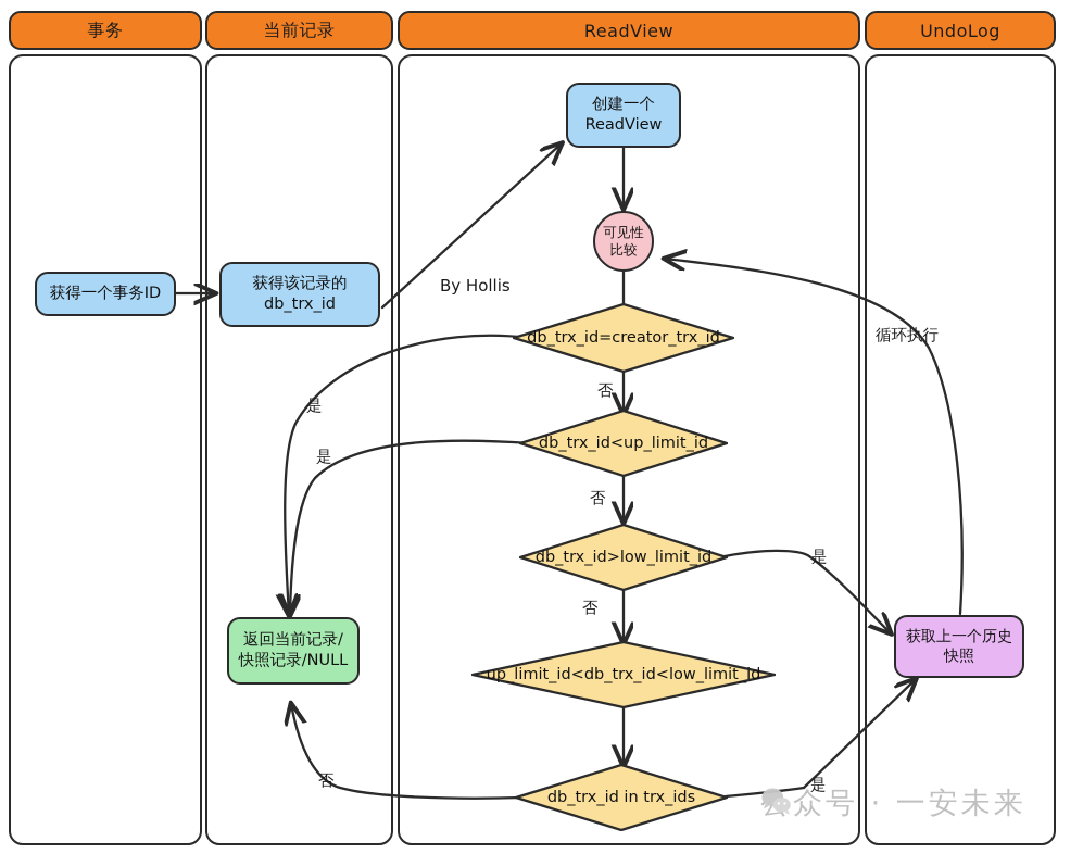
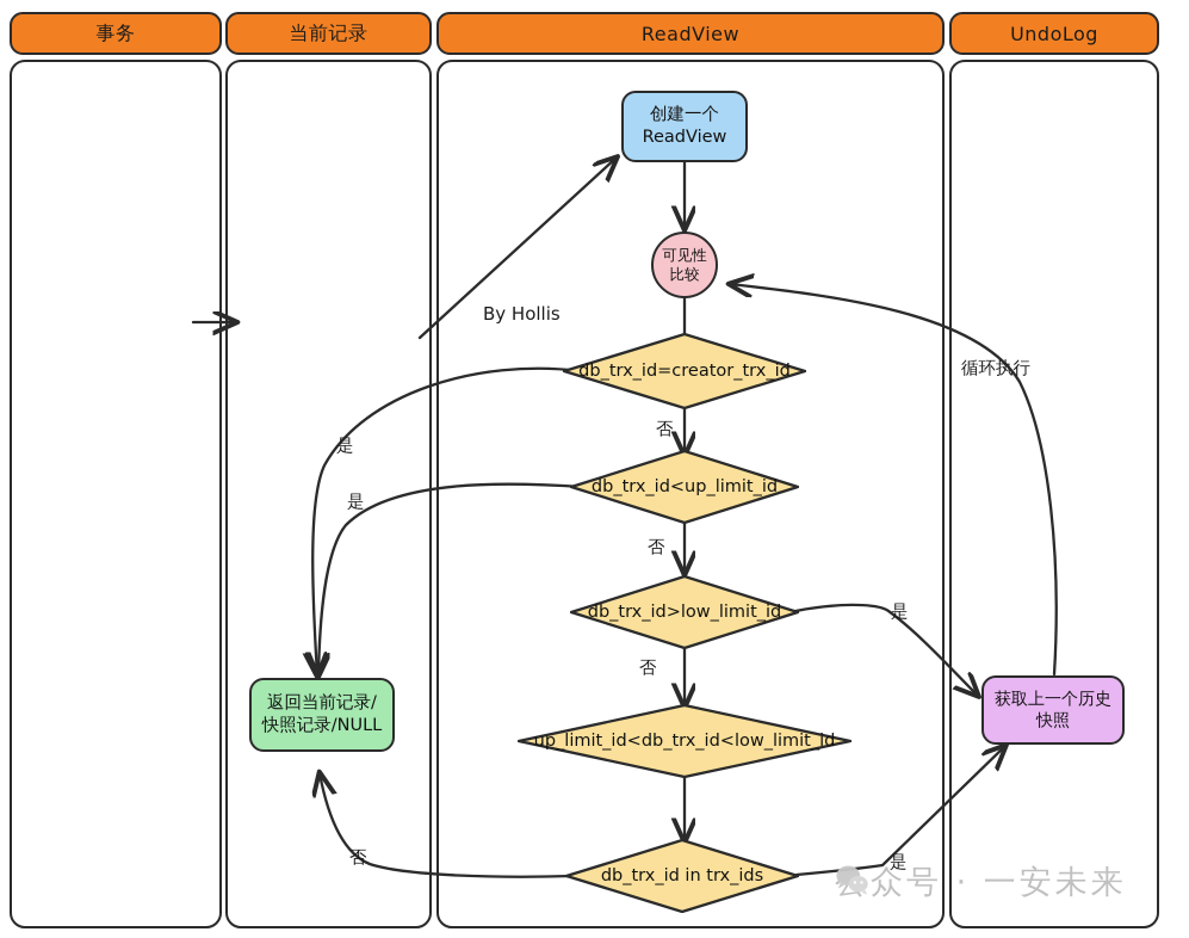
  事务
  当前记录
  ReadView
  UndoLog
  db_trx_id=creator_trx_id
  db_trx_id<up_limit_id
  db_trx_id>low_limit_id
  up_limit_id<db_trx_id<low_limit_id
  db_trx_id in trx_ids
- 获得一个事务ID
- 获得该记录的
- db_trx_id
  创建一个
  ReadView
  可见性
  比较
  返回当前记录/
  快照记录/NULL
  获取上一个历史
  快照
  是
  否
  是
  否
  是
  否
  否
  是
  循环执行
  By Hollis
  众号 · 一安未来
